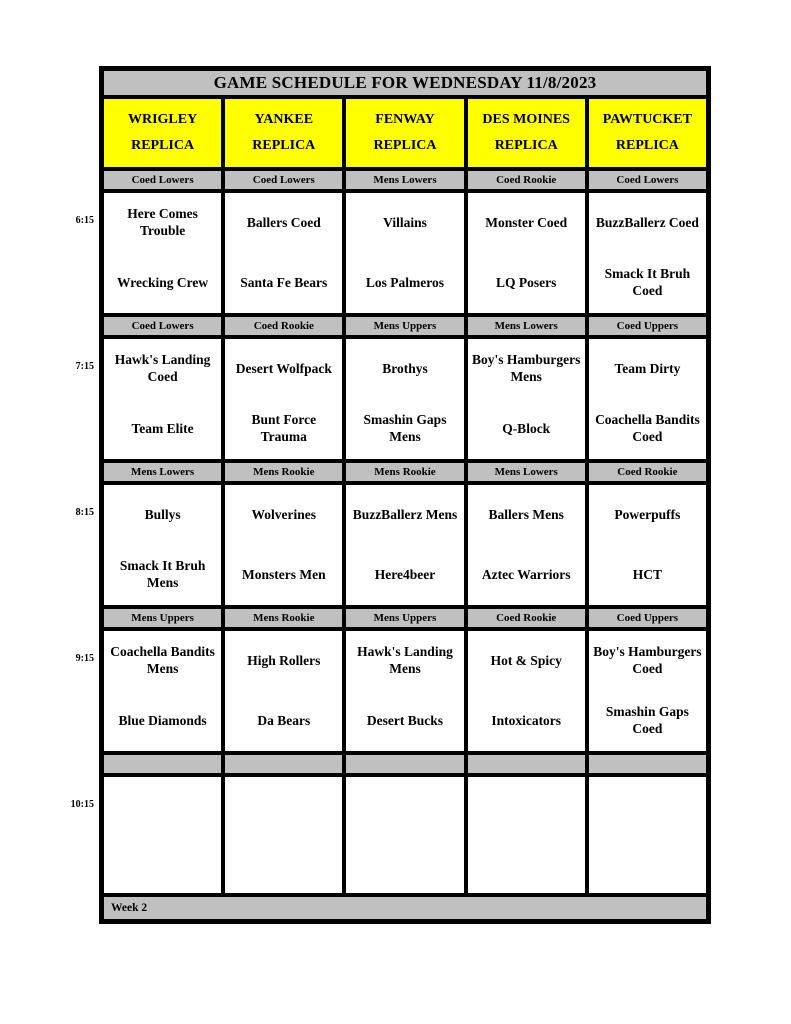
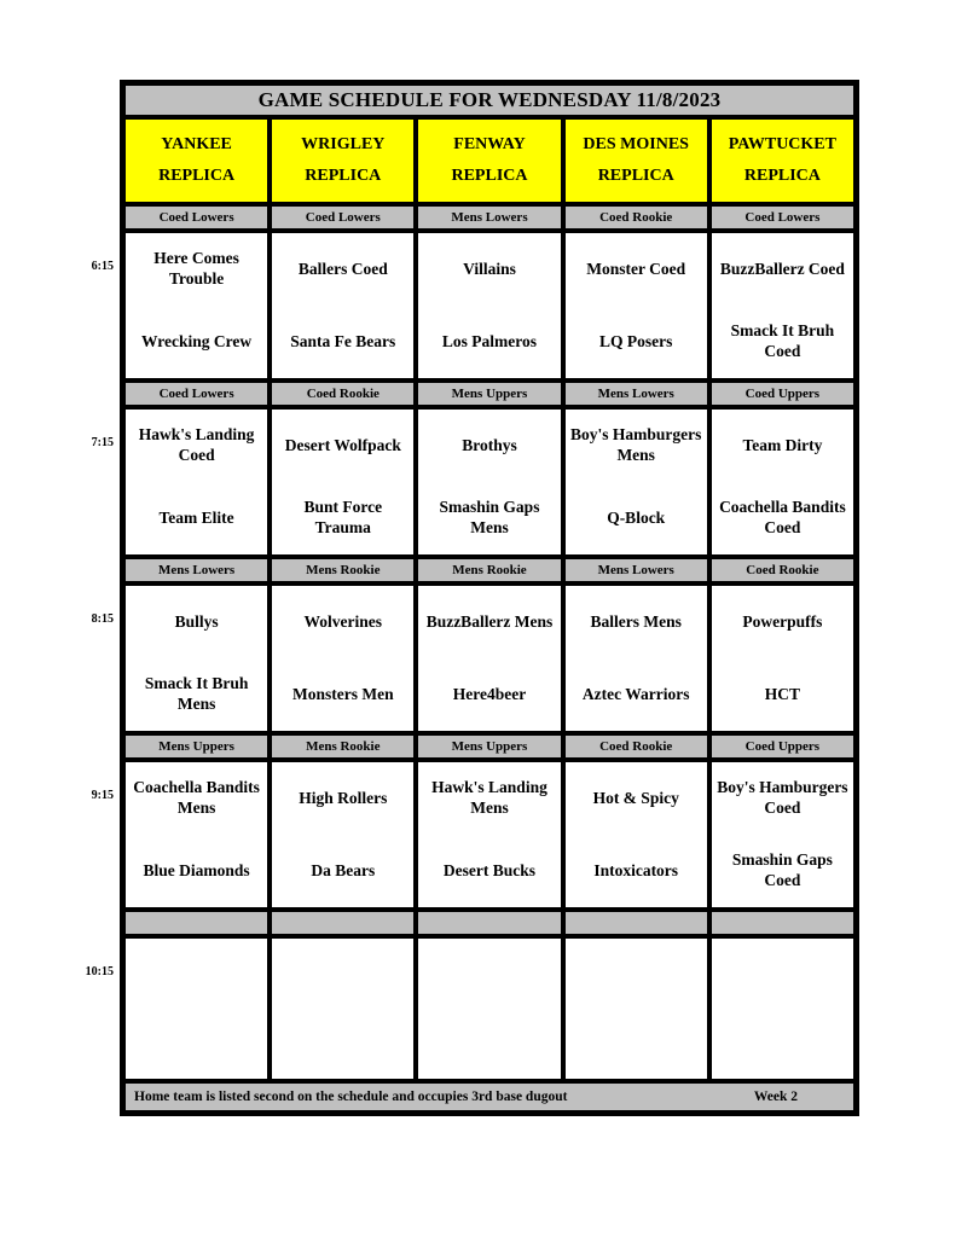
  GAME SCHEDULE FOR WEDNESDAY 11/8/2023
- WRIGLEY
+ YANKEE
  REPLICA
- YANKEE
+ WRIGLEY
  REPLICA
  FENWAY
  REPLICA
  DES MOINES
  REPLICA
  PAWTUCKET
  REPLICA
  Coed Lowers
  Coed Lowers
  Mens Lowers
  Coed Rookie
  Coed Lowers
  Here Comes Trouble
  Wrecking Crew
  Ballers Coed
  Santa Fe Bears
  Villains
  Los Palmeros
  Monster Coed
  LQ Posers
  BuzzBallerz Coed
  Smack It Bruh Coed
  Coed Lowers
  Coed Rookie
  Mens Uppers
  Mens Lowers
  Coed Uppers
  Hawk's Landing Coed
  Team Elite
  Desert Wolfpack
  Bunt Force Trauma
  Brothys
  Smashin Gaps Mens
  Boy's Hamburgers Mens
  Q-Block
  Team Dirty
  Coachella Bandits Coed
  Mens Lowers
  Mens Rookie
  Mens Rookie
  Mens Lowers
  Coed Rookie
  Bullys
  Smack It Bruh Mens
  Wolverines
  Monsters Men
  BuzzBallerz Mens
  Here4beer
  Ballers Mens
  Aztec Warriors
  Powerpuffs
  HCT
  Mens Uppers
  Mens Rookie
  Mens Uppers
  Coed Rookie
  Coed Uppers
  Coachella Bandits Mens
  Blue Diamonds
  High Rollers
  Da Bears
  Hawk's Landing Mens
  Desert Bucks
  Hot & Spicy
  Intoxicators
  Boy's Hamburgers Coed
  Smashin Gaps Coed
+ Home team is listed second on the schedule and occupies 3rd base dugout
  Week 2
  6:15
  7:15
  8:15
  9:15
  10:15
